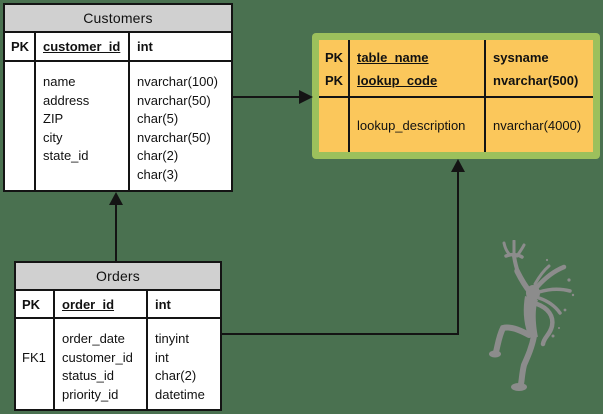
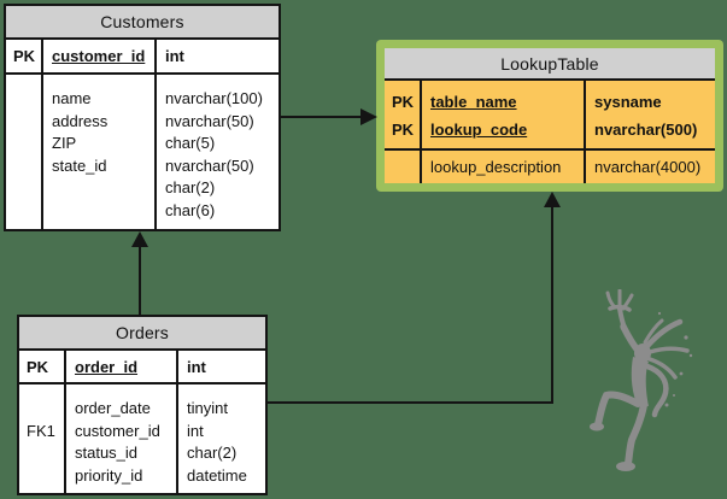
  Customers
  PK
  customer_id
  int
  name
  address
  ZIP
- city
  state_id
  nvarchar(100)
  nvarchar(50)
  char(5)
  nvarchar(50)
  char(2)
- char(3)
+ char(6)
+ LookupTable
  PK
  PK
  table_name
  lookup_code
  sysname
  nvarchar(500)
  lookup_description
  nvarchar(4000)
  Orders
  PK
  order_id
  int
  FK1
  order_date
  customer_id
  status_id
  priority_id
  tinyint
  int
  char(2)
  datetime
